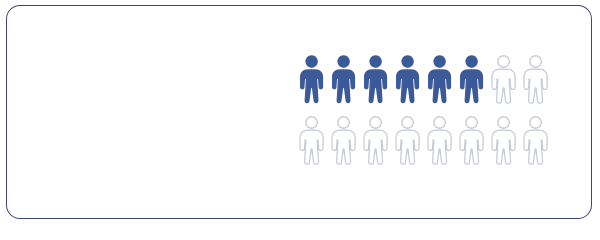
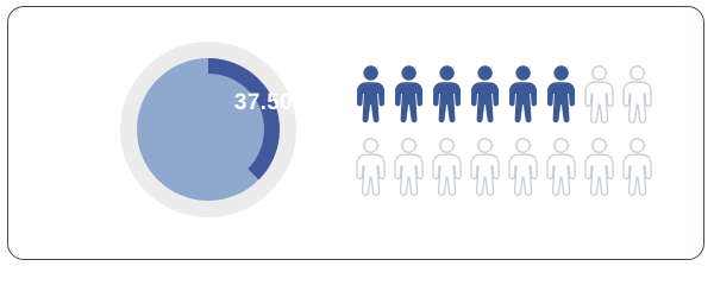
+ 37.50%
